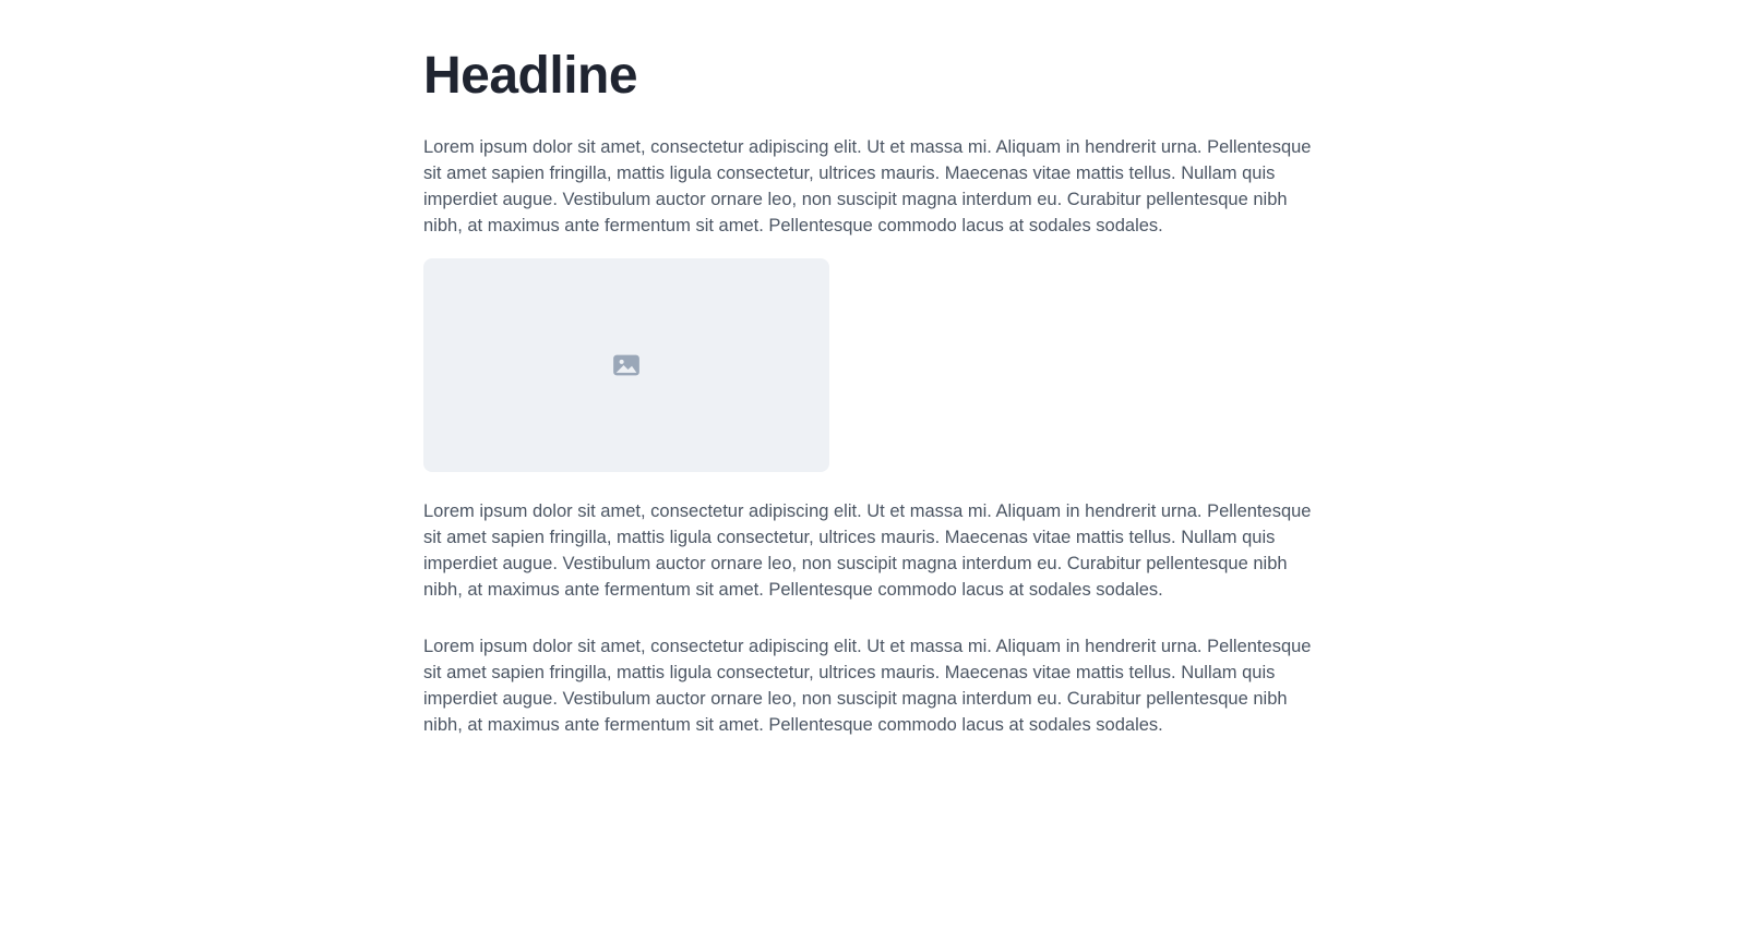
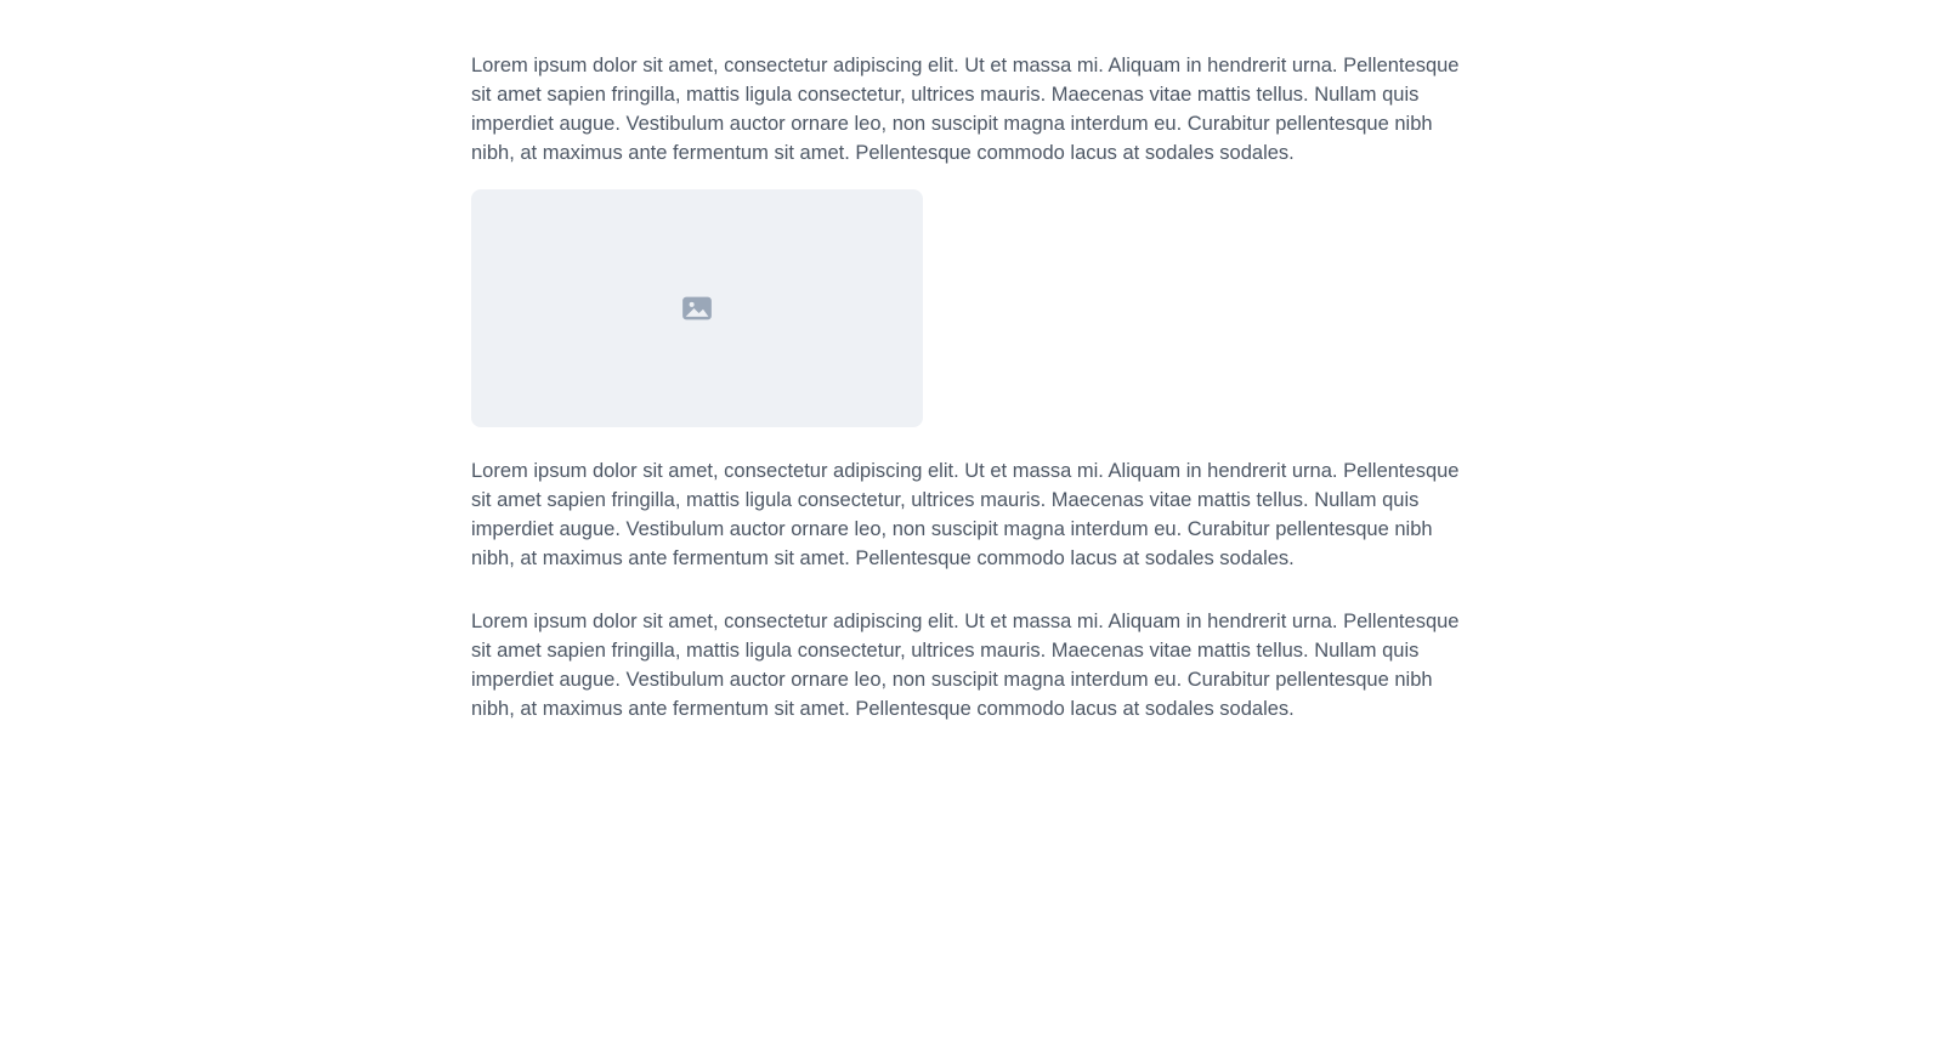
- Headline
  Lorem ipsum dolor sit amet, consectetur adipiscing elit. Ut et massa mi. Aliquam in hendrerit urna. Pellentesque sit amet sapien fringilla, mattis ligula consectetur, ultrices mauris. Maecenas vitae mattis tellus. Nullam quis imperdiet augue. Vestibulum auctor ornare leo, non suscipit magna interdum eu. Curabitur pellentesque nibh nibh, at maximus ante fermentum sit amet. Pellentesque commodo lacus at sodales sodales.
  Lorem ipsum dolor sit amet, consectetur adipiscing elit. Ut et massa mi. Aliquam in hendrerit urna. Pellentesque sit amet sapien fringilla, mattis ligula consectetur, ultrices mauris. Maecenas vitae mattis tellus. Nullam quis imperdiet augue. Vestibulum auctor ornare leo, non suscipit magna interdum eu. Curabitur pellentesque nibh nibh, at maximus ante fermentum sit amet. Pellentesque commodo lacus at sodales sodales.
  Lorem ipsum dolor sit amet, consectetur adipiscing elit. Ut et massa mi. Aliquam in hendrerit urna. Pellentesque sit amet sapien fringilla, mattis ligula consectetur, ultrices mauris. Maecenas vitae mattis tellus. Nullam quis imperdiet augue. Vestibulum auctor ornare leo, non suscipit magna interdum eu. Curabitur pellentesque nibh nibh, at maximus ante fermentum sit amet. Pellentesque commodo lacus at sodales sodales.
